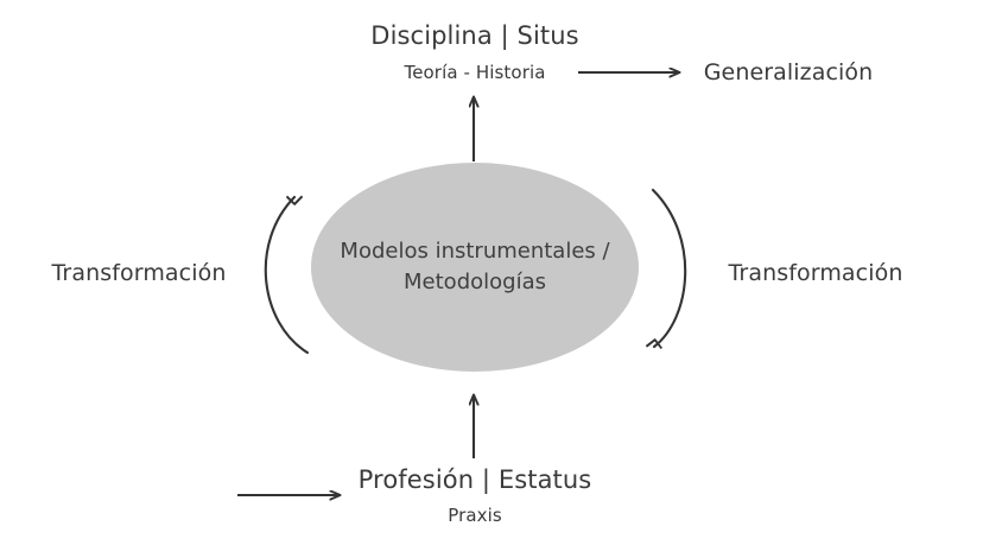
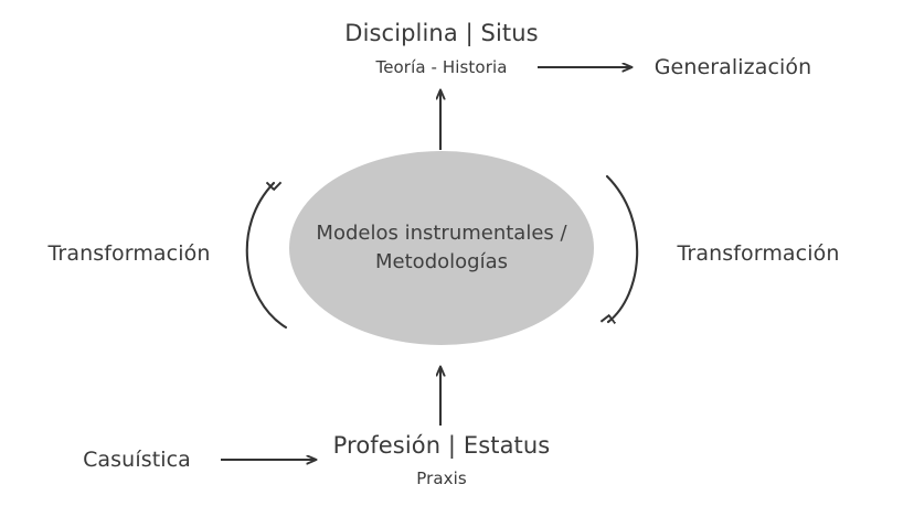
  Disciplina | Situs
  Teoría - Historia
  Generalización
  Transformación
  Transformación
  Modelos instrumentales /
  Metodologías
  Profesión | Estatus
  Praxis
+ Casuística
